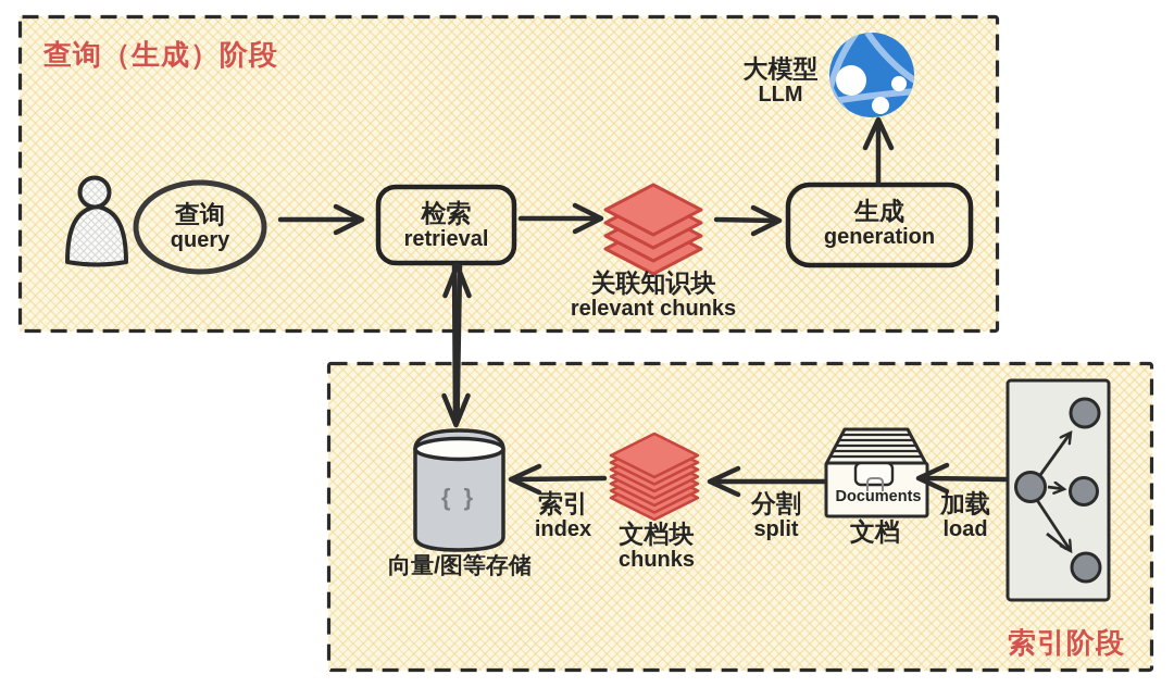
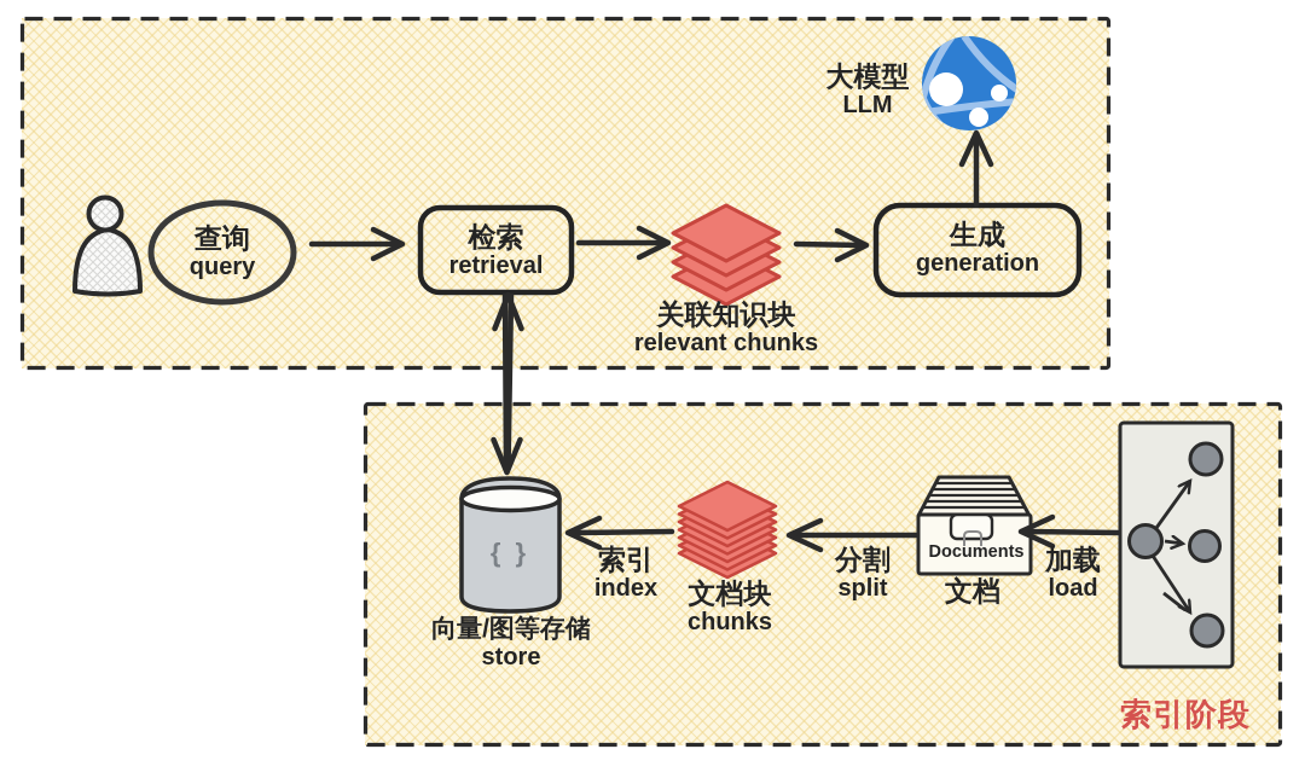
- 查询（生成）阶段
  查询
  query
  检索
  retrieval
  关联知识块
  relevant chunks
  生成
  generation
  大模型
  LLM
  { }
  向量/图等存储
+ store
  索引
  index
  文档块
  chunks
  分割
  split
  Documents
  文档
  加载
  load
  索引阶段
